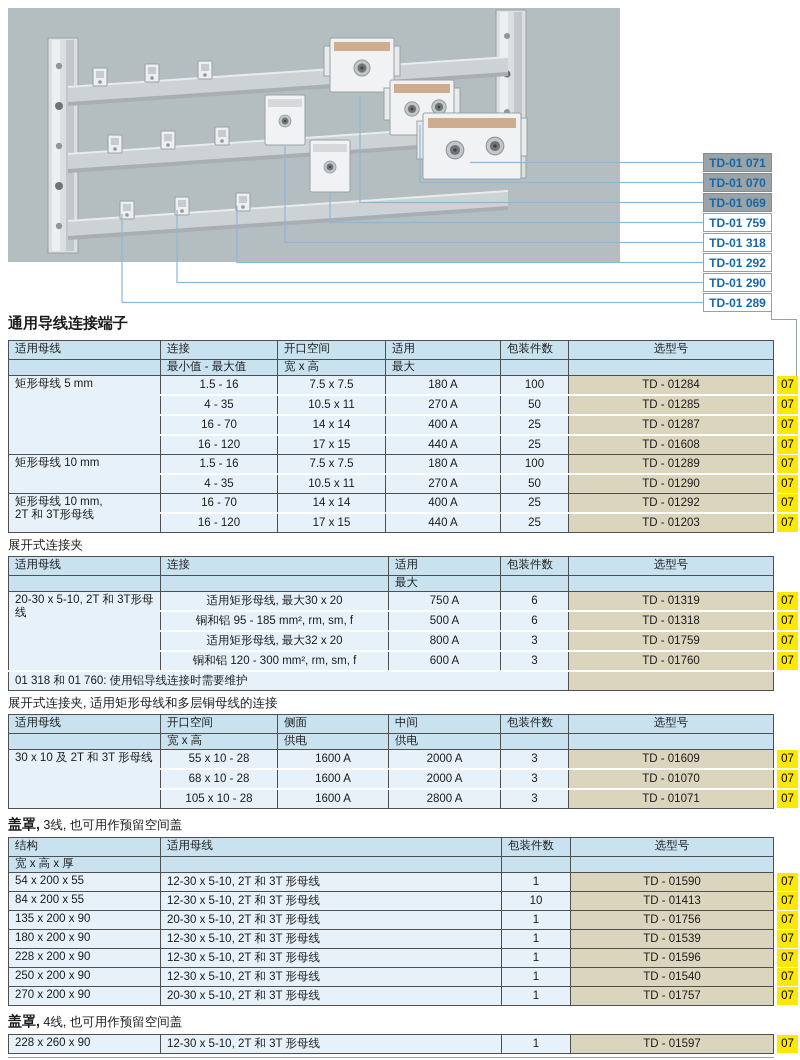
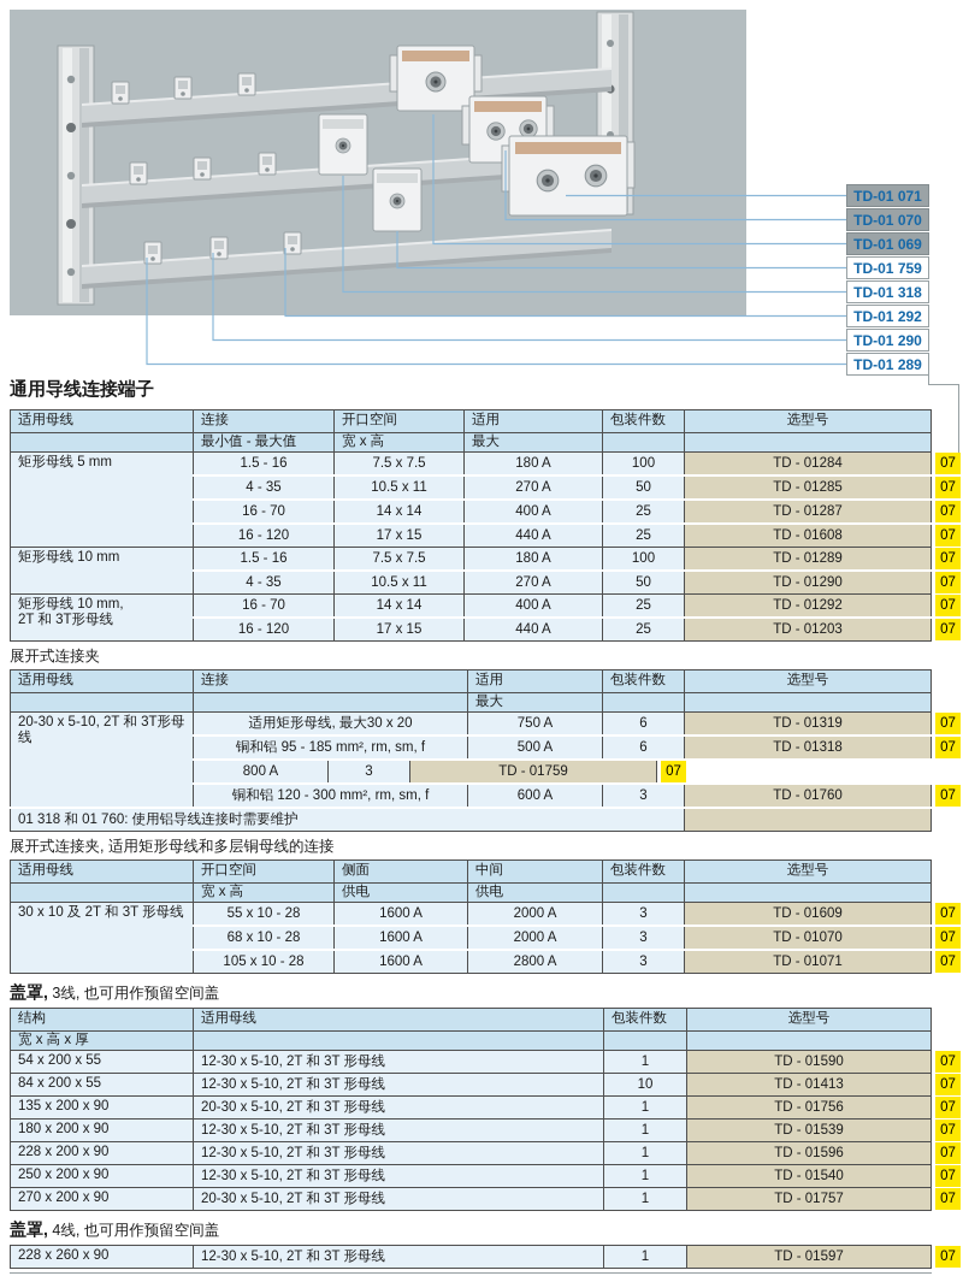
  TD-01 071
  TD-01 070
  TD-01 069
  TD-01 759
  TD-01 318
  TD-01 292
  TD-01 290
  TD-01 289
  通用导线连接端子
  适用母线
  连接
  开口空间
  适用
  包装件数
  选型号
  最小值 - 最大值
  宽 x 高
  最大
  矩形母线 5 mm
  1.5 - 16
  7.5 x 7.5
  180 A
  100
  TD - 01284
  07
  4 - 35
  10.5 x 11
  270 A
  50
  TD - 01285
  07
  16 - 70
  14 x 14
  400 A
  25
  TD - 01287
  07
  16 - 120
  17 x 15
  440 A
  25
  TD - 01608
  07
  矩形母线 10 mm
  1.5 - 16
  7.5 x 7.5
  180 A
  100
  TD - 01289
  07
  4 - 35
  10.5 x 11
  270 A
  50
  TD - 01290
  07
  矩形母线 10 mm,
  2T 和 3T形母线
  16 - 70
  14 x 14
  400 A
  25
  TD - 01292
  07
  16 - 120
  17 x 15
  440 A
  25
  TD - 01203
  07
  展开式连接夹
  适用母线
  连接
  适用
  包装件数
  选型号
  最大
  20-30 x 5-10, 2T 和 3T形母线
  适用矩形母线, 最大30 x 20
  750 A
  6
  TD - 01319
  07
  铜和铝 95 - 185 mm², rm, sm, f
  500 A
  6
  TD - 01318
  07
- 适用矩形母线, 最大32 x 20
  800 A
  3
  TD - 01759
  07
  铜和铝 120 - 300 mm², rm, sm, f
  600 A
  3
  TD - 01760
  07
  01 318 和 01 760: 使用铝导线连接时需要维护
  展开式连接夹, 适用矩形母线和多层铜母线的连接
  适用母线
  开口空间
  侧面
  中间
  包装件数
  选型号
  宽 x 高
  供电
  供电
  30 x 10 及 2T 和 3T 形母线
  55 x 10 - 28
  1600 A
  2000 A
  3
  TD - 01609
  07
  68 x 10 - 28
  1600 A
  2000 A
  3
  TD - 01070
  07
  105 x 10 - 28
  1600 A
  2800 A
  3
  TD - 01071
  07
  盖罩, 3线, 也可用作预留空间盖
  结构
  适用母线
  包装件数
  选型号
  宽 x 高 x 厚
  54 x 200 x 55
  12-30 x 5-10, 2T 和 3T 形母线
  1
  TD - 01590
  07
  84 x 200 x 55
  12-30 x 5-10, 2T 和 3T 形母线
  10
  TD - 01413
  07
  135 x 200 x 90
  20-30 x 5-10, 2T 和 3T 形母线
  1
  TD - 01756
  07
  180 x 200 x 90
  12-30 x 5-10, 2T 和 3T 形母线
  1
  TD - 01539
  07
  228 x 200 x 90
  12-30 x 5-10, 2T 和 3T 形母线
  1
  TD - 01596
  07
  250 x 200 x 90
  12-30 x 5-10, 2T 和 3T 形母线
  1
  TD - 01540
  07
  270 x 200 x 90
  20-30 x 5-10, 2T 和 3T 形母线
  1
  TD - 01757
  07
  盖罩, 4线, 也可用作预留空间盖
  228 x 260 x 90
  12-30 x 5-10, 2T 和 3T 形母线
  1
  TD - 01597
  07
